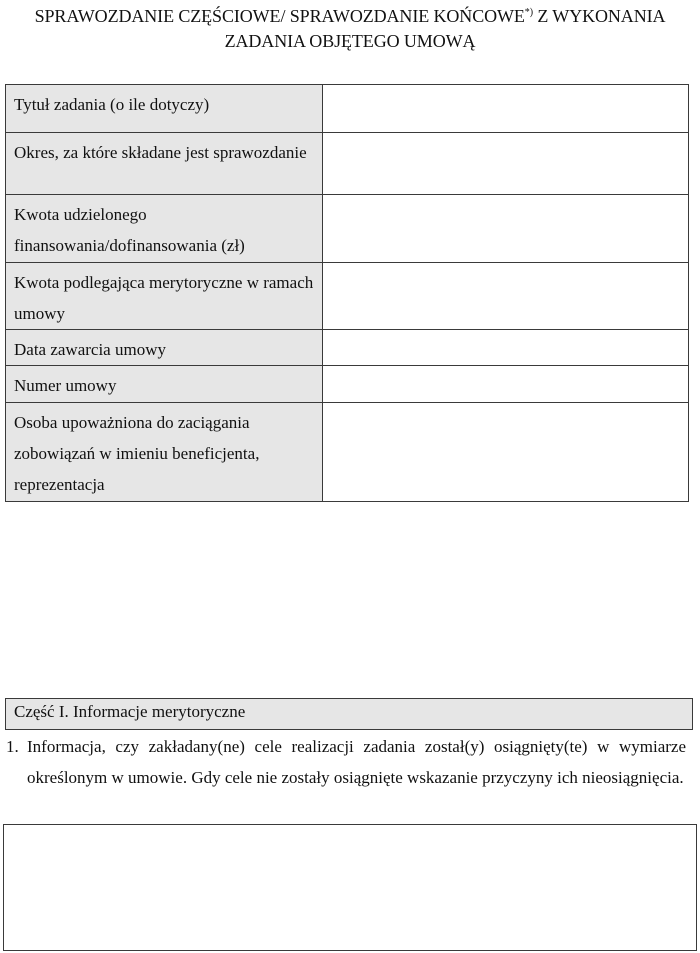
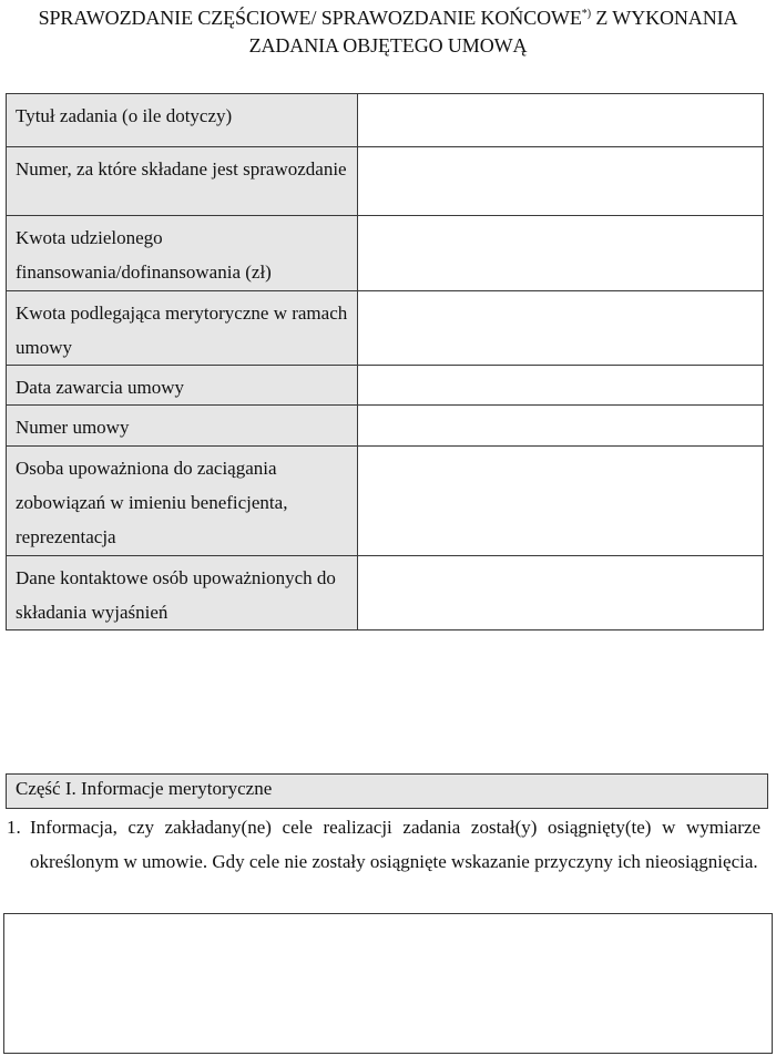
  SPRAWOZDANIE CZĘŚCIOWE/ SPRAWOZDANIE KOŃCOWE*) Z WYKONANIA
  ZADANIA OBJĘTEGO UMOWĄ
  Tytuł zadania (o ile dotyczy)
- Okres, za które składane jest sprawozdanie
+ Numer, za które składane jest sprawozdanie
  Kwota udzielonego finansowania/dofinansowania (zł)
  Kwota podlegająca merytoryczne w ramach umowy
  Data zawarcia umowy
  Numer umowy
  Osoba upoważniona do zaciągania zobowiązań w imieniu beneficjenta, reprezentacja
+ Dane kontaktowe osób upoważnionych do składania wyjaśnień
  Część I. Informacje merytoryczne
  1.
  Informacja, czy zakładany(ne) cele realizacji zadania został(y) osiągnięty(te) w wymiarze określonym w umowie. Gdy cele nie zostały osiągnięte wskazanie przyczyny ich nieosiągnięcia.
